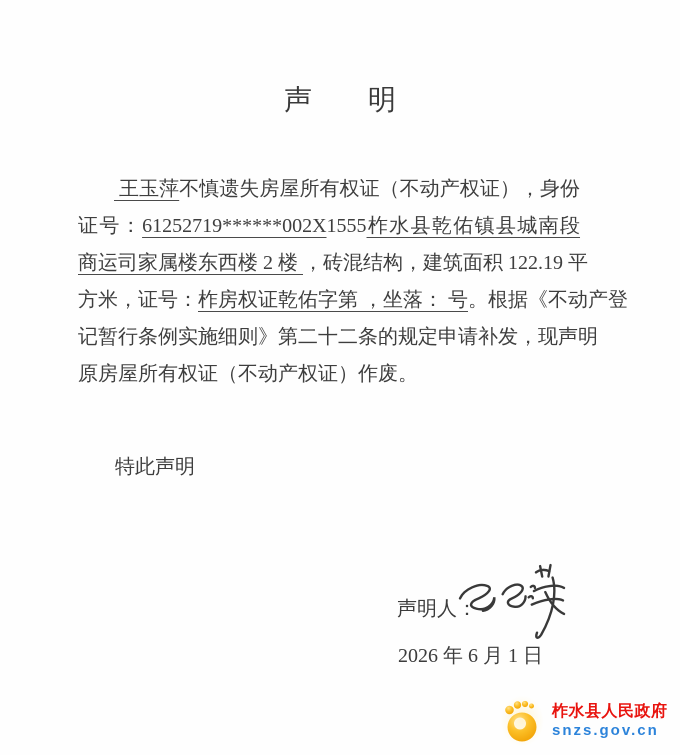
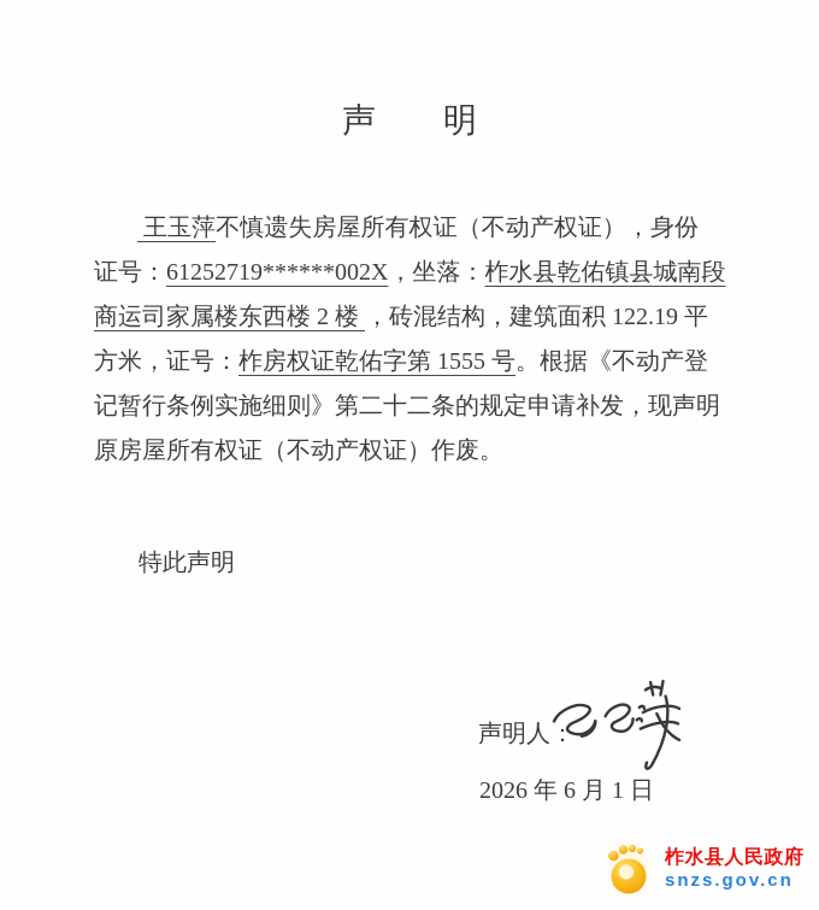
  声 明
  王玉萍不慎遗失房屋所有权证（不动产权证），身份
- 证号：61252719******002X1555柞水县乾佑镇县城南段
+ 证号：61252719******002X，坐落：柞水县乾佑镇县城南段
  商运司家属楼东西楼 2 楼 ，砖混结构，建筑面积 122.19 平
- 方米，证号：柞房权证乾佑字第 ，坐落： 号。根据《不动产登
+ 方米，证号：柞房权证乾佑字第 1555 号。根据《不动产登
  记暂行条例实施细则》第二十二条的规定申请补发，现声明
  原房屋所有权证（不动产权证）作废。
  特此声明
  声明人：
  2026 年 6 月 1 日
  柞水县人民政府
  snzs.gov.cn
